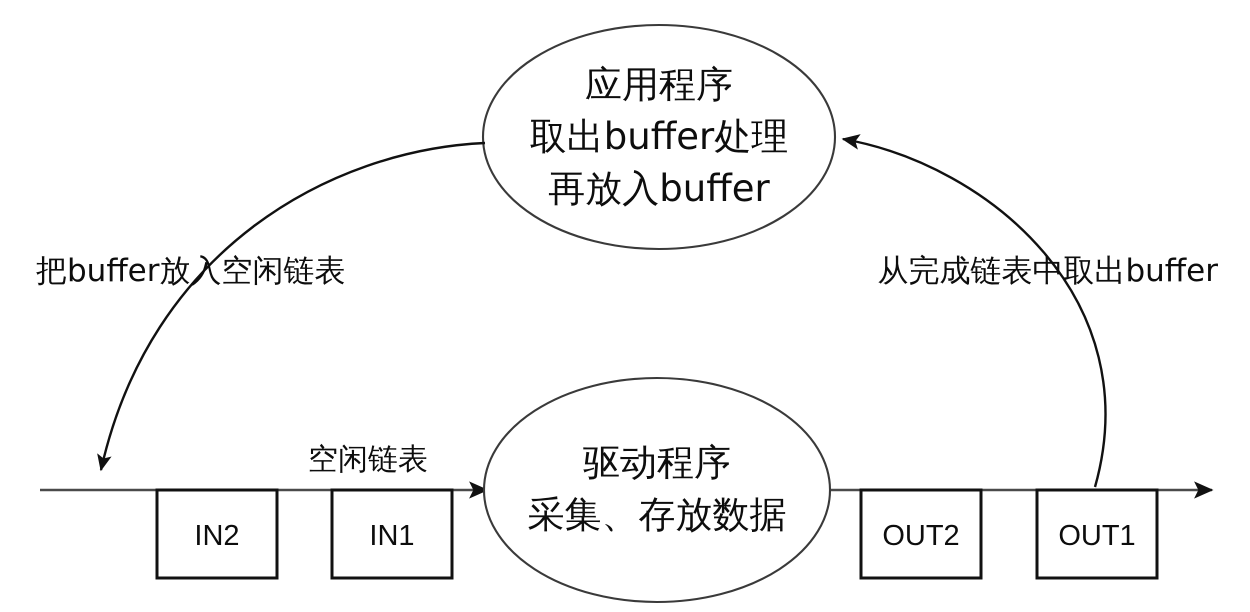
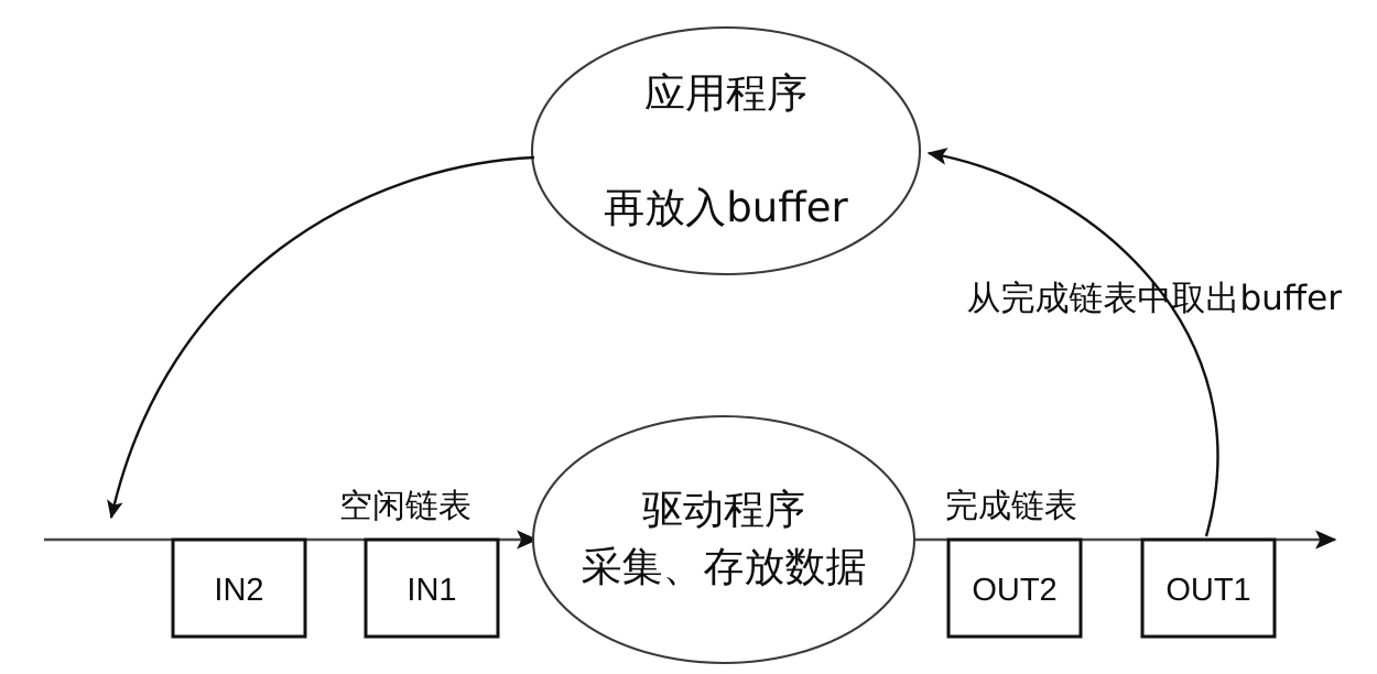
  应用程序
- 取出buffer处理
  再放入buffer
  驱动程序
  采集、存放数据
- 把buffer放入空闲链表
  从完成链表中取出buffer
  空闲链表
+ 完成链表
  IN2
  IN1
  OUT2
  OUT1
